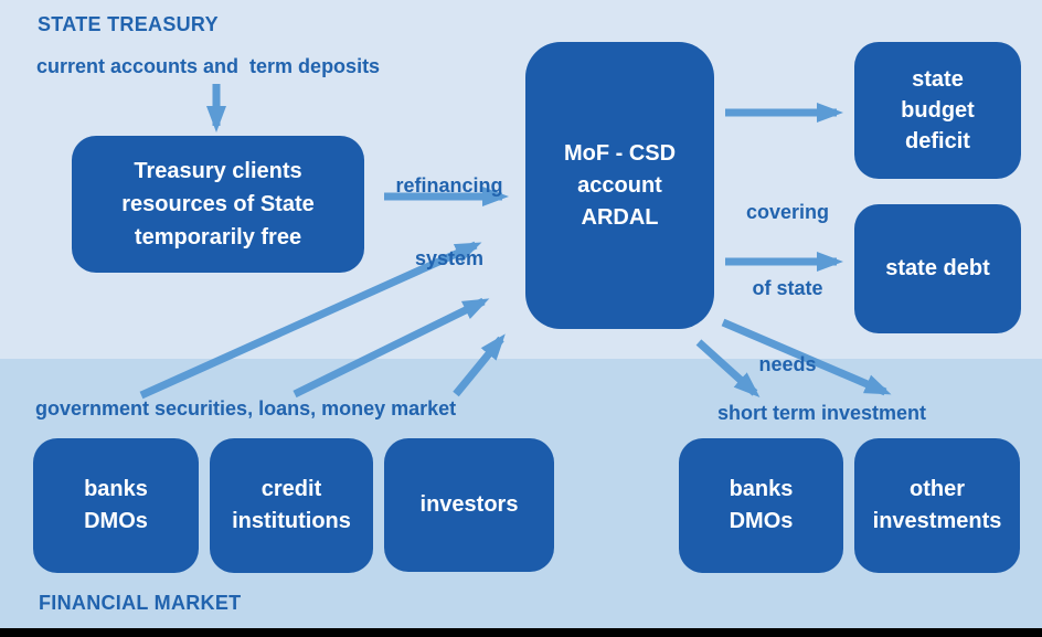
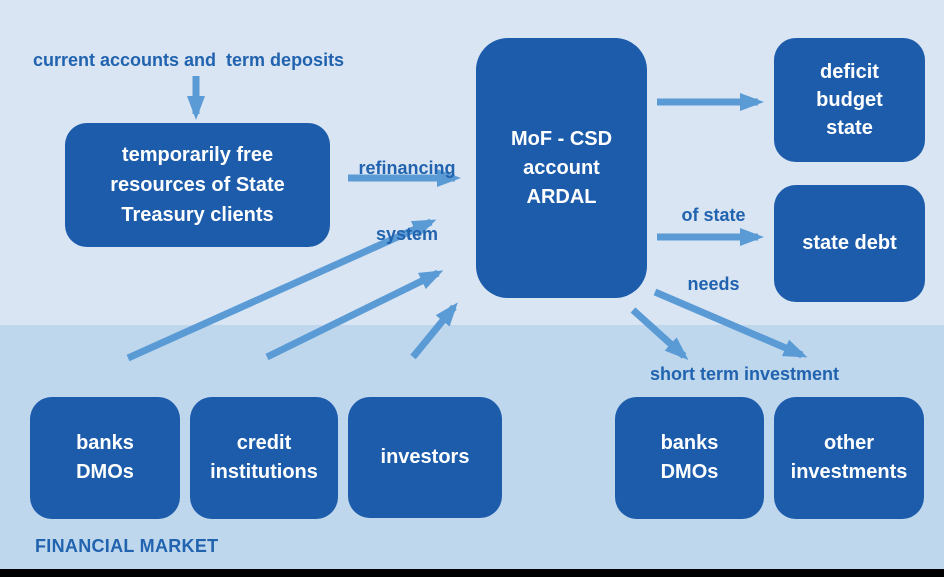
- STATE TREASURY
  FINANCIAL MARKET
  current accounts and term deposits
  refinancing
  system
- covering
  of state
  needs
- government securities, loans, money market
  short term investment
- Treasury clients
+ temporarily free
  resources of State
- temporarily free
+ Treasury clients
  MoF - CSD
  account
  ARDAL
- state
+ deficit
  budget
- deficit
+ state
  state debt
  banks
  DMOs
  credit
  institutions
  investors
  banks
  DMOs
  other
  investments
